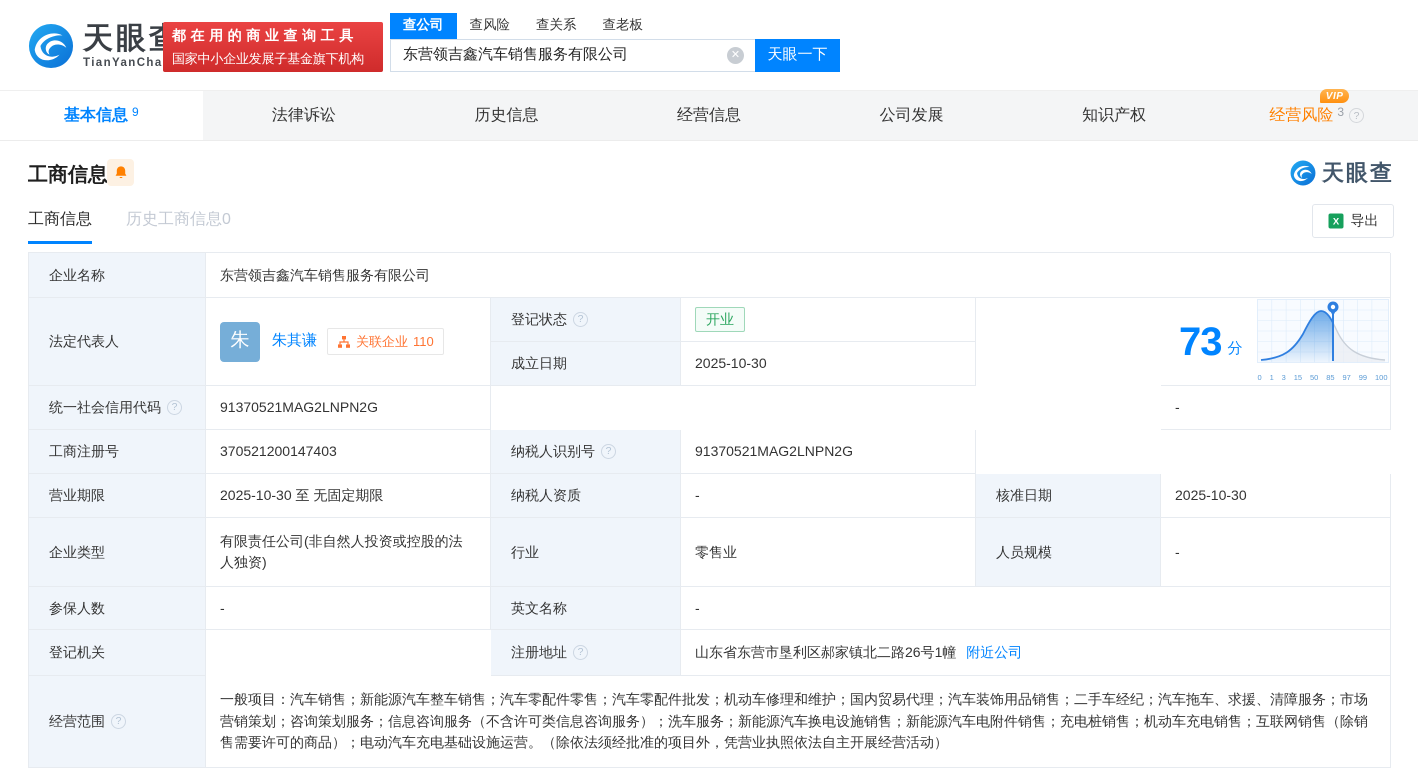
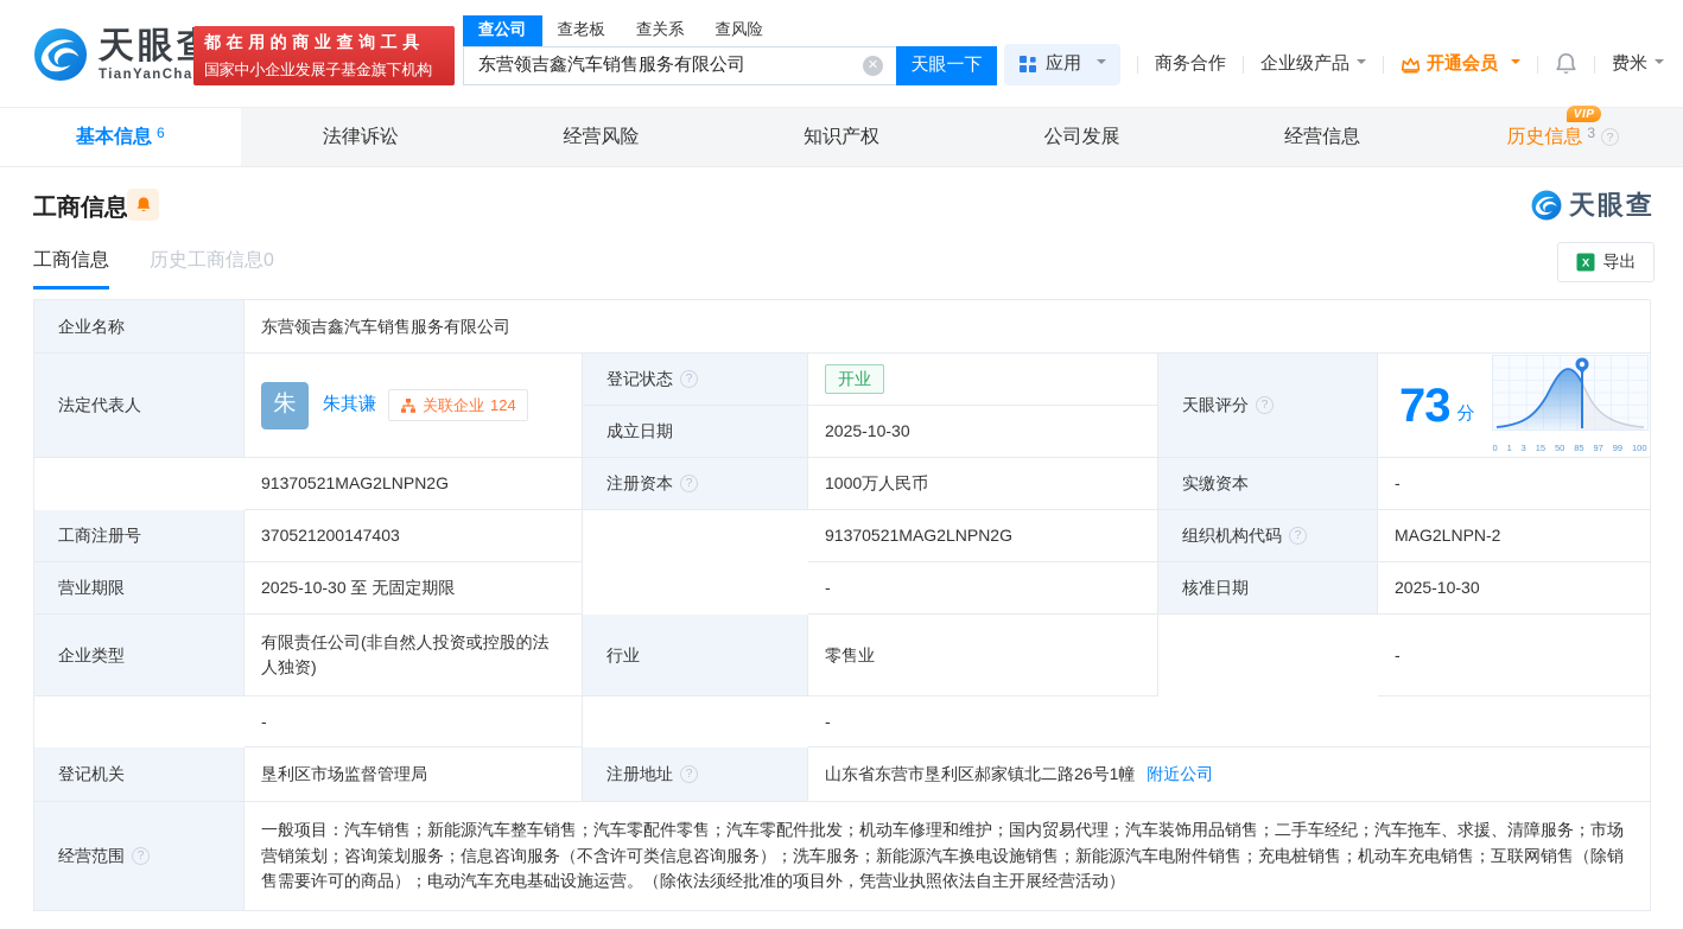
  TianYanCha
  都在用的商业查询工具
  国家中小企业发展子基金旗下机构
  查公司
- 查风险
+ 查老板
  查关系
- 查老板
+ 查风险
  东营领吉鑫汽车销售服务有限公司
  ✕
  天眼一下
+ 应用
+ 商务合作
+ 企业级产品
+ 开通会员
+ 费米
  基本信息
- 9
+ 6
  法律诉讼
- 历史信息
+ 经营风险
- 经营信息
+ 知识产权
  公司发展
- 知识产权
+ 经营信息
- 经营风险
+ 历史信息
  VIP
  3
  工商信息
  天眼查
  工商信息
  历史工商信息0
  X
  导出
  企业名称
  东营领吉鑫汽车销售服务有限公司
  法定代表人
  朱
  朱其谦
  关联企业
- 110
+ 124
  登记状态
  开业
  成立日期
  2025-10-30
+ 天眼评分
  73
  分
  0
  1
  3
  15
  50
  85
  97
  99
  100
- 统一社会信用代码
  91370521MAG2LNPN2G
+ 注册资本
+ 1000万人民币
+ 实缴资本
  -
  工商注册号
  370521200147403
- 纳税人识别号
  91370521MAG2LNPN2G
+ 组织机构代码
+ MAG2LNPN-2
  营业期限
  2025-10-30 至 无固定期限
- 纳税人资质
  -
  核准日期
  2025-10-30
  企业类型
  有限责任公司(非自然人投资或控股的法人独资)
  行业
  零售业
- 人员规模
  -
- 参保人数
  -
- 英文名称
  -
  登记机关
+ 垦利区市场监督管理局
  注册地址
  山东省东营市垦利区郝家镇北二路26号1幢
  附近公司
  经营范围
  一般项目：汽车销售；新能源汽车整车销售；汽车零配件零售；汽车零配件批发；机动车修理和维护；国内贸易代理；汽车装饰用品销售；二手车经纪；汽车拖车、求援、清障服务；市场营销策划；咨询策划服务；信息咨询服务（不含许可类信息咨询服务）；洗车服务；新能源汽车换电设施销售；新能源汽车电附件销售；充电桩销售；机动车充电销售；互联网销售（除销售需要许可的商品）；电动汽车充电基础设施运营。（除依法须经批准的项目外，凭营业执照依法自主开展经营活动）
